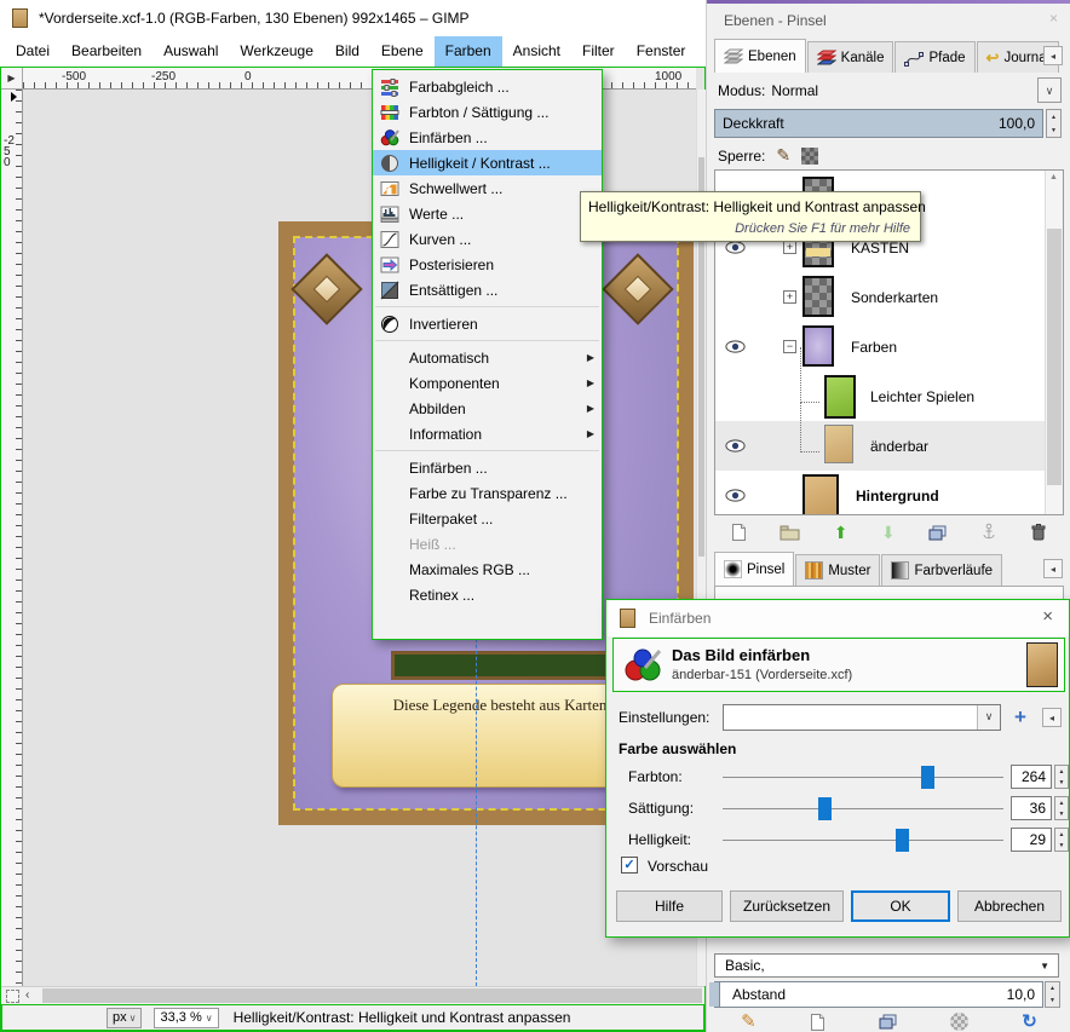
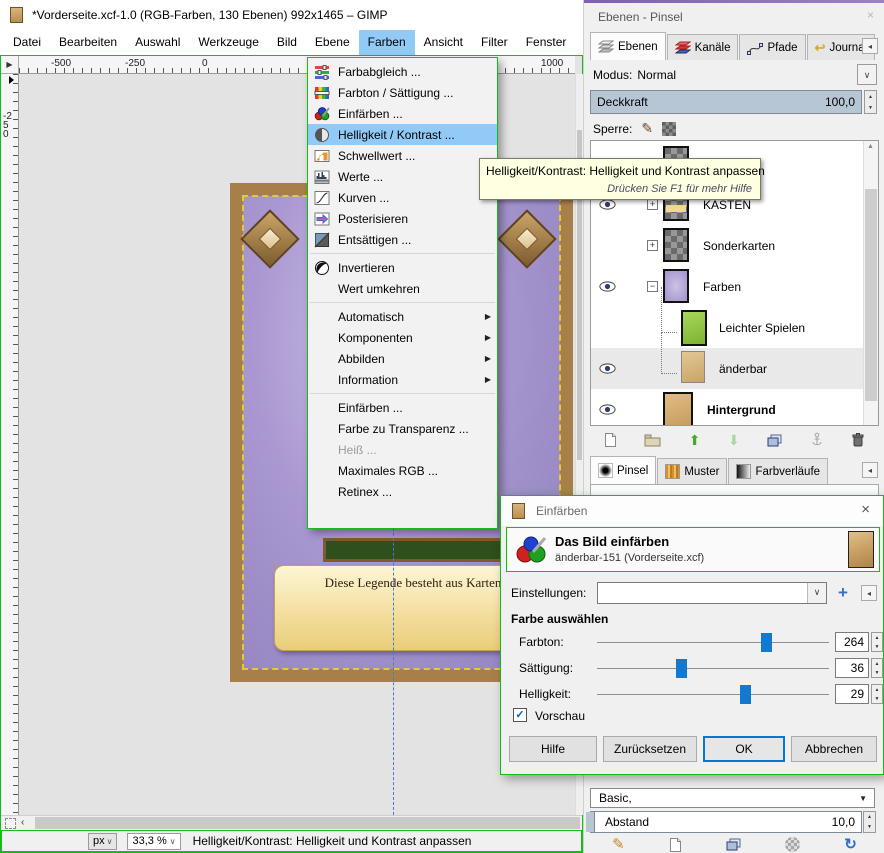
  *Vorderseite.xcf-1.0 (RGB-Farben, 130 Ebenen) 992x1465 – GIMP
  Datei
  Bearbeiten
  Auswahl
  Werkzeuge
  Bild
  Ebene
  Farben
  Ansicht
  Filter
  Fenster
  ▶
  -500
  -250
  0
  1000
  -250
  Diese Legende besteht aus Karten
  ‹
  px
  ∨
  33,3 %
  ∨
  Helligkeit/Kontrast: Helligkeit und Kontrast anpassen
  Ebenen - Pinsel
  ×
  Ebenen
  Kanäle
  Pfade
  ↩
  Journ
  ◂
  Modus:
  Normal
  ∨
  Deckkraft
  100,0
  Sperre:
  ✎
  +
  KASTEN
  +
  Sonderkarten
  −
  Farben
  Leichter Spielen
  änderbar
  Hintergrund
  ⬆
  ⬇
  Pinsel
  Muster
  Farbverläufe
  ◂
  Basic,
  ▼
  Abstand
  10,0
  ✎
  ↻
  Farbabgleich ...
  Farbton / Sättigung ...
  Einfärben ...
  Helligkeit / Kontrast ...
  Schwellwert ...
  Werte ...
  Kurven ...
  Posterisieren
  Entsättigen ...
  Invertieren
+ Wert umkehren
  Automatisch
  ▶
  Komponenten
  ▶
  Abbilden
  ▶
  Information
  ▶
  Einfärben ...
  Farbe zu Transparenz ...
- Filterpaket ...
  Heiß ...
  Maximales RGB ...
  Retinex ...
  Helligkeit/Kontrast: Helligkeit und Kontrast anpassen
  Drücken Sie F1 für mehr Hilfe
  Einfärben
  ×
  Das Bild einfärben
  änderbar-151 (Vorderseite.xcf)
  Einstellungen:
  ∨
  +
  ◂
  Farbe auswählen
  Farbton:
  264
  Sättigung:
  36
  Helligkeit:
  29
  ✓
  Vorschau
  Hilfe
  Zurücksetzen
  OK
  Abbrechen
